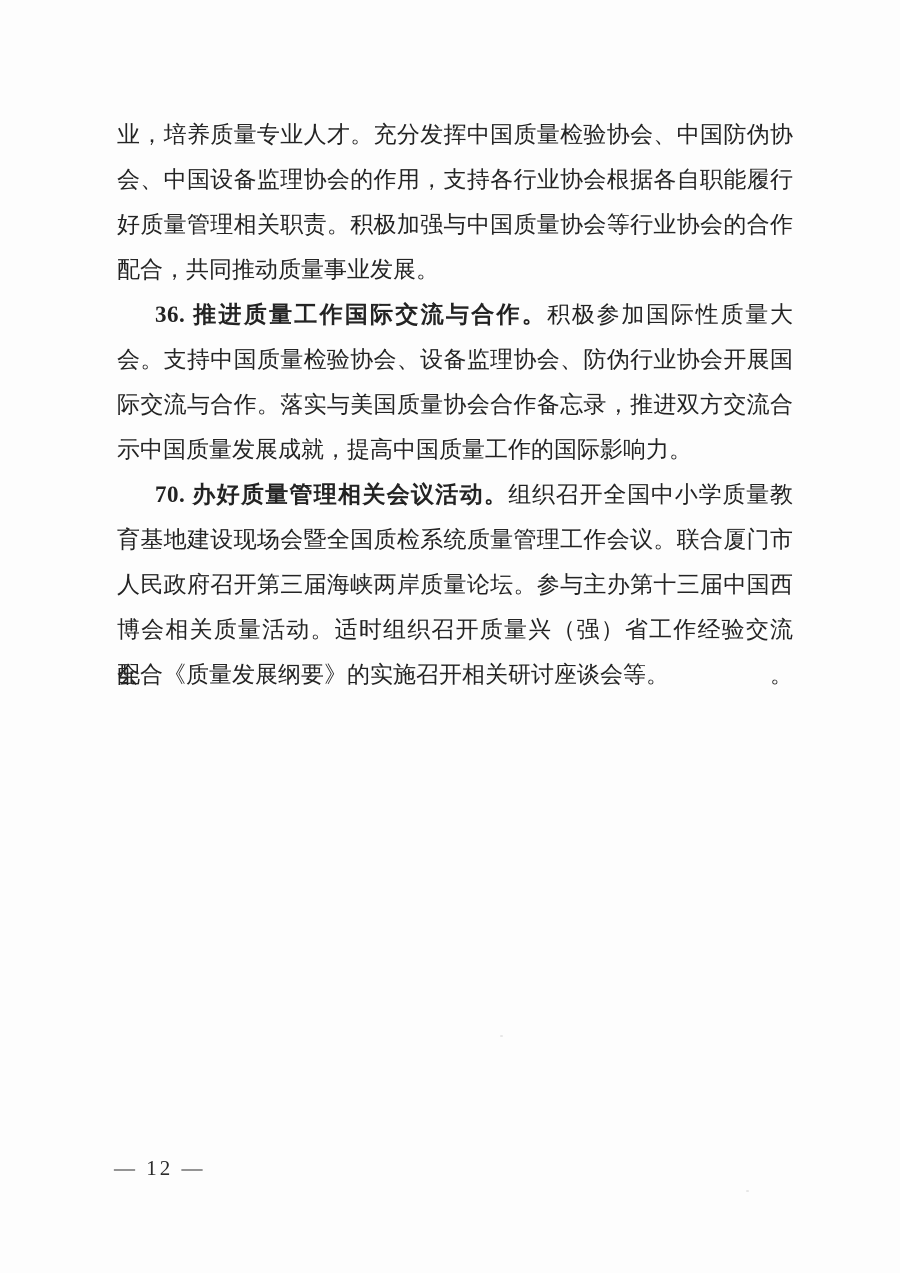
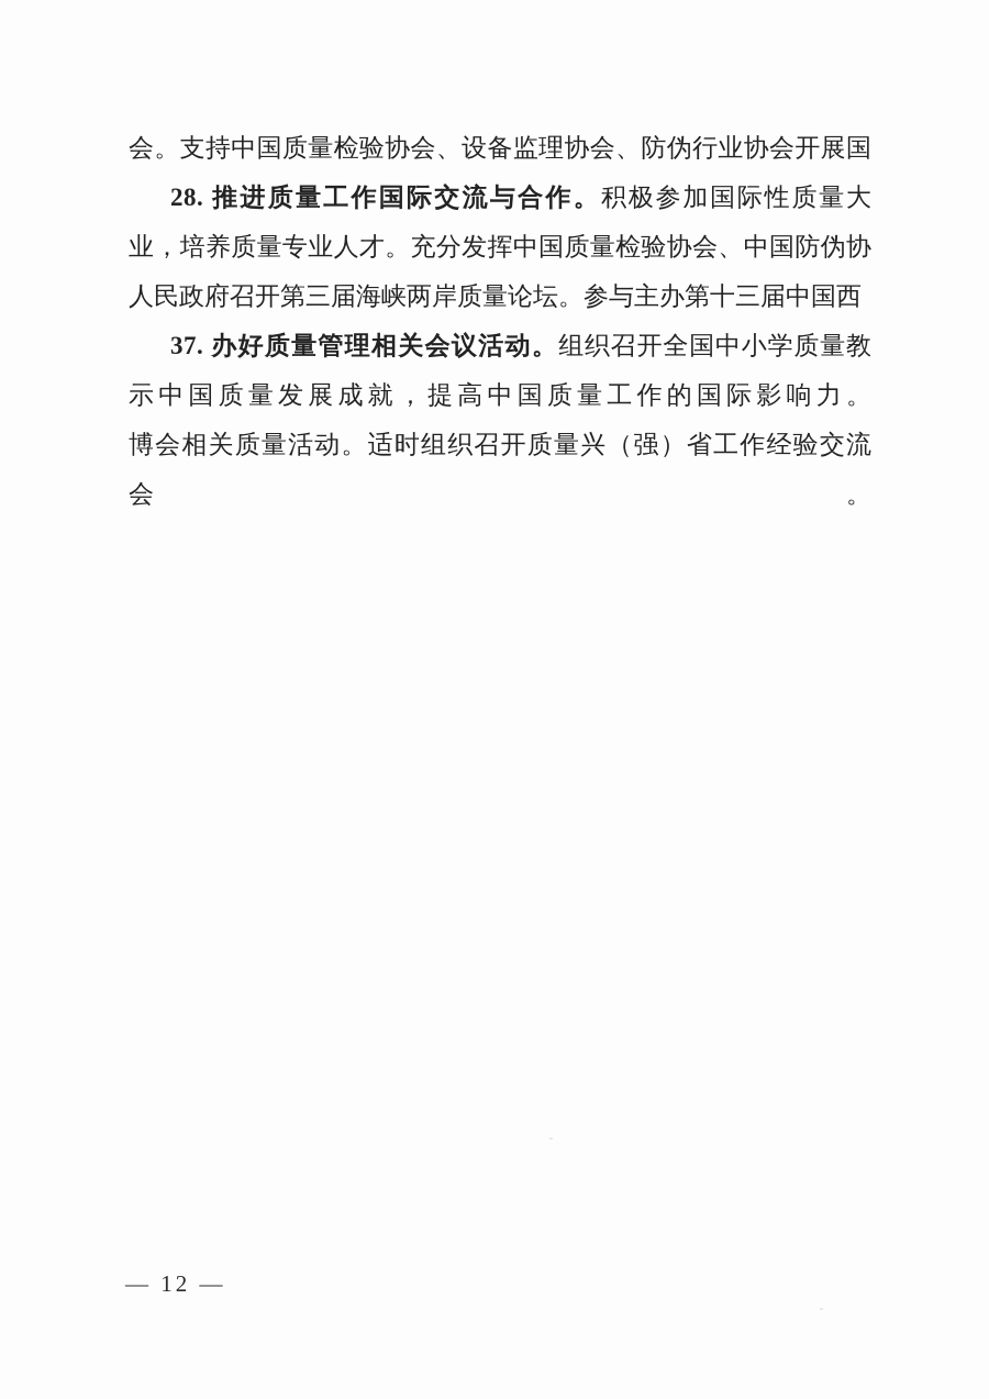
- 业，培养质量专业人才。充分发挥中国质量检验协会、中国防伪协
+ 会。支持中国质量检验协会、设备监理协会、防伪行业协会开展国
- 会、中国设备监理协会的作用，支持各行业协会根据各自职能履行
- 好质量管理相关职责。积极加强与中国质量协会等行业协会的合作
- 配合，共同推动质量事业发展。
- 36. 推进质量工作国际交流与合作。积极参加国际性质量大
+ 28. 推进质量工作国际交流与合作。积极参加国际性质量大
- 会。支持中国质量检验协会、设备监理协会、防伪行业协会开展国
+ 业，培养质量专业人才。充分发挥中国质量检验协会、中国防伪协
- 际交流与合作。落实与美国质量协会合作备忘录，推进双方交流合
- 示中国质量发展成就，提高中国质量工作的国际影响力。
+ 人民政府召开第三届海峡两岸质量论坛。参与主办第十三届中国西
- 70. 办好质量管理相关会议活动。组织召开全国中小学质量教
+ 37. 办好质量管理相关会议活动。组织召开全国中小学质量教
- 育基地建设现场会暨全国质检系统质量管理工作会议。联合厦门市
- 人民政府召开第三届海峡两岸质量论坛。参与主办第十三届中国西
+ 示中国质量发展成就，提高中国质量工作的国际影响力。
  博会相关质量活动。适时组织召开质量兴（强）省工作经验交流会。
- 配合《质量发展纲要》的实施召开相关研讨座谈会等。
  — 12 —
